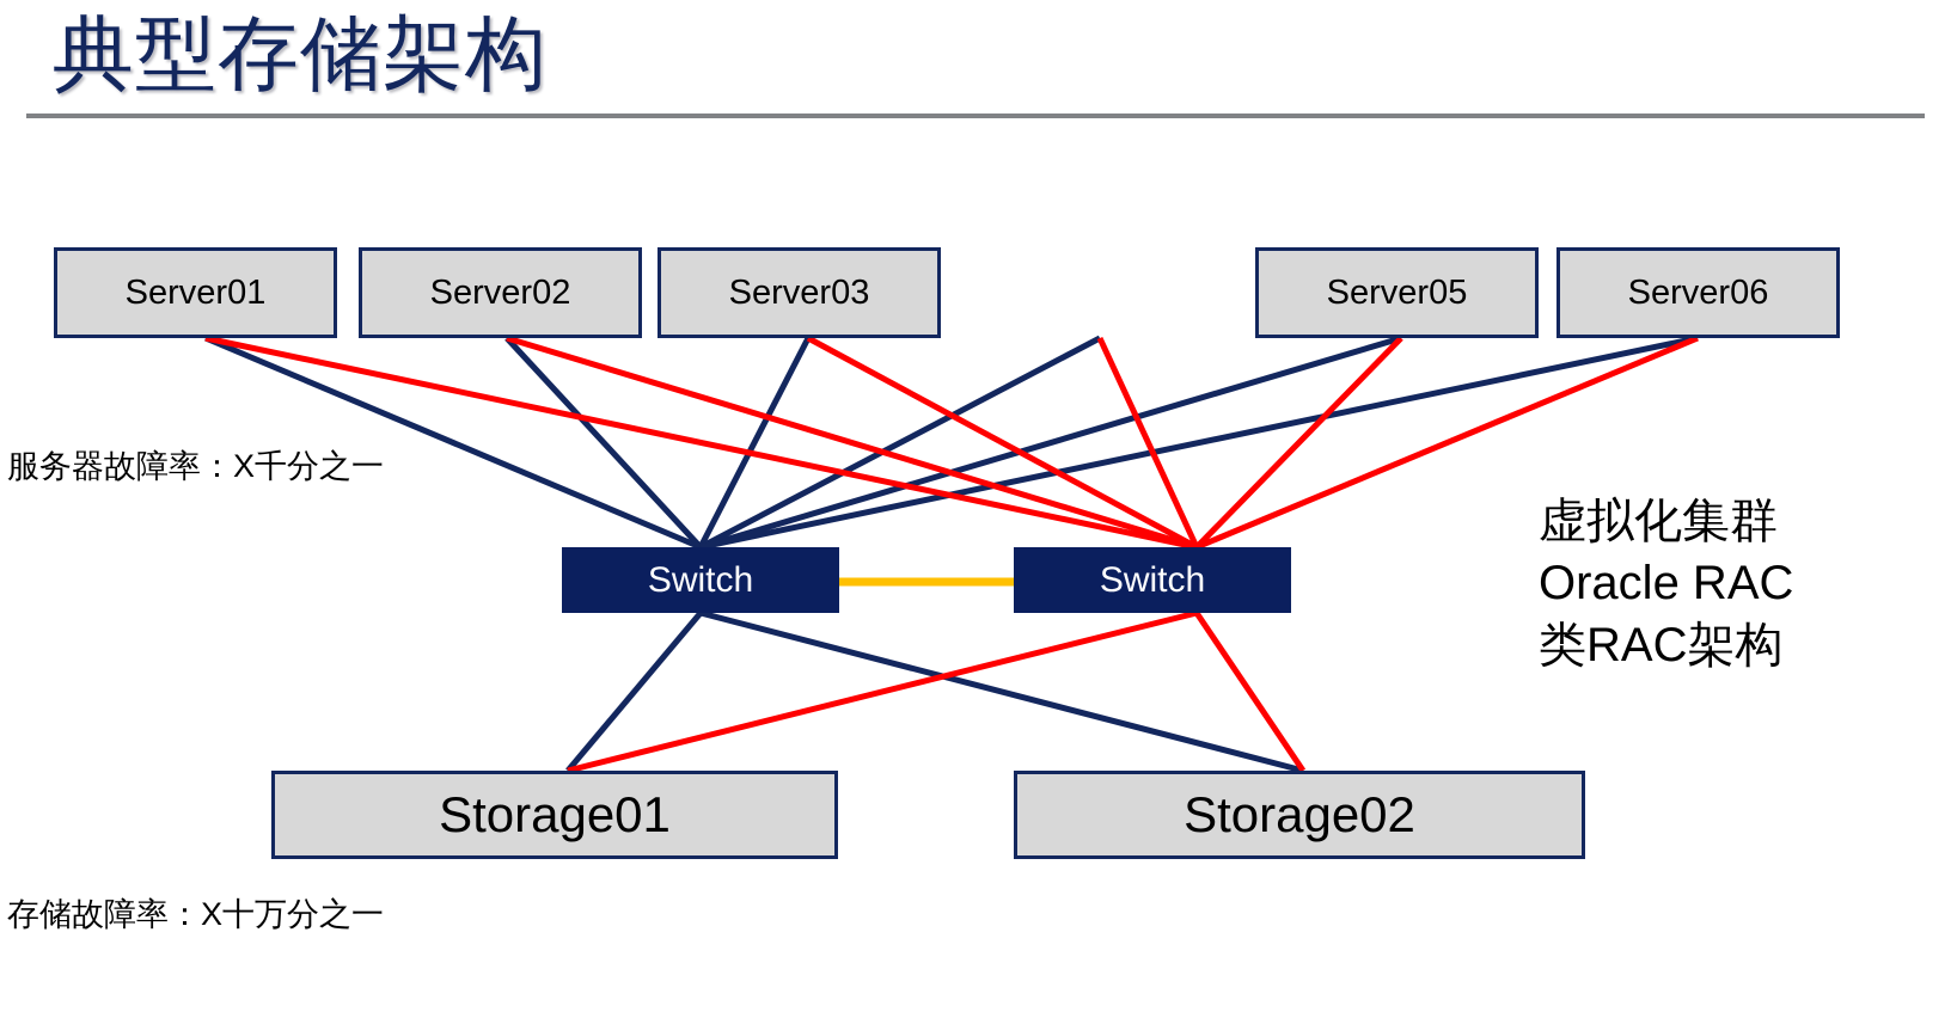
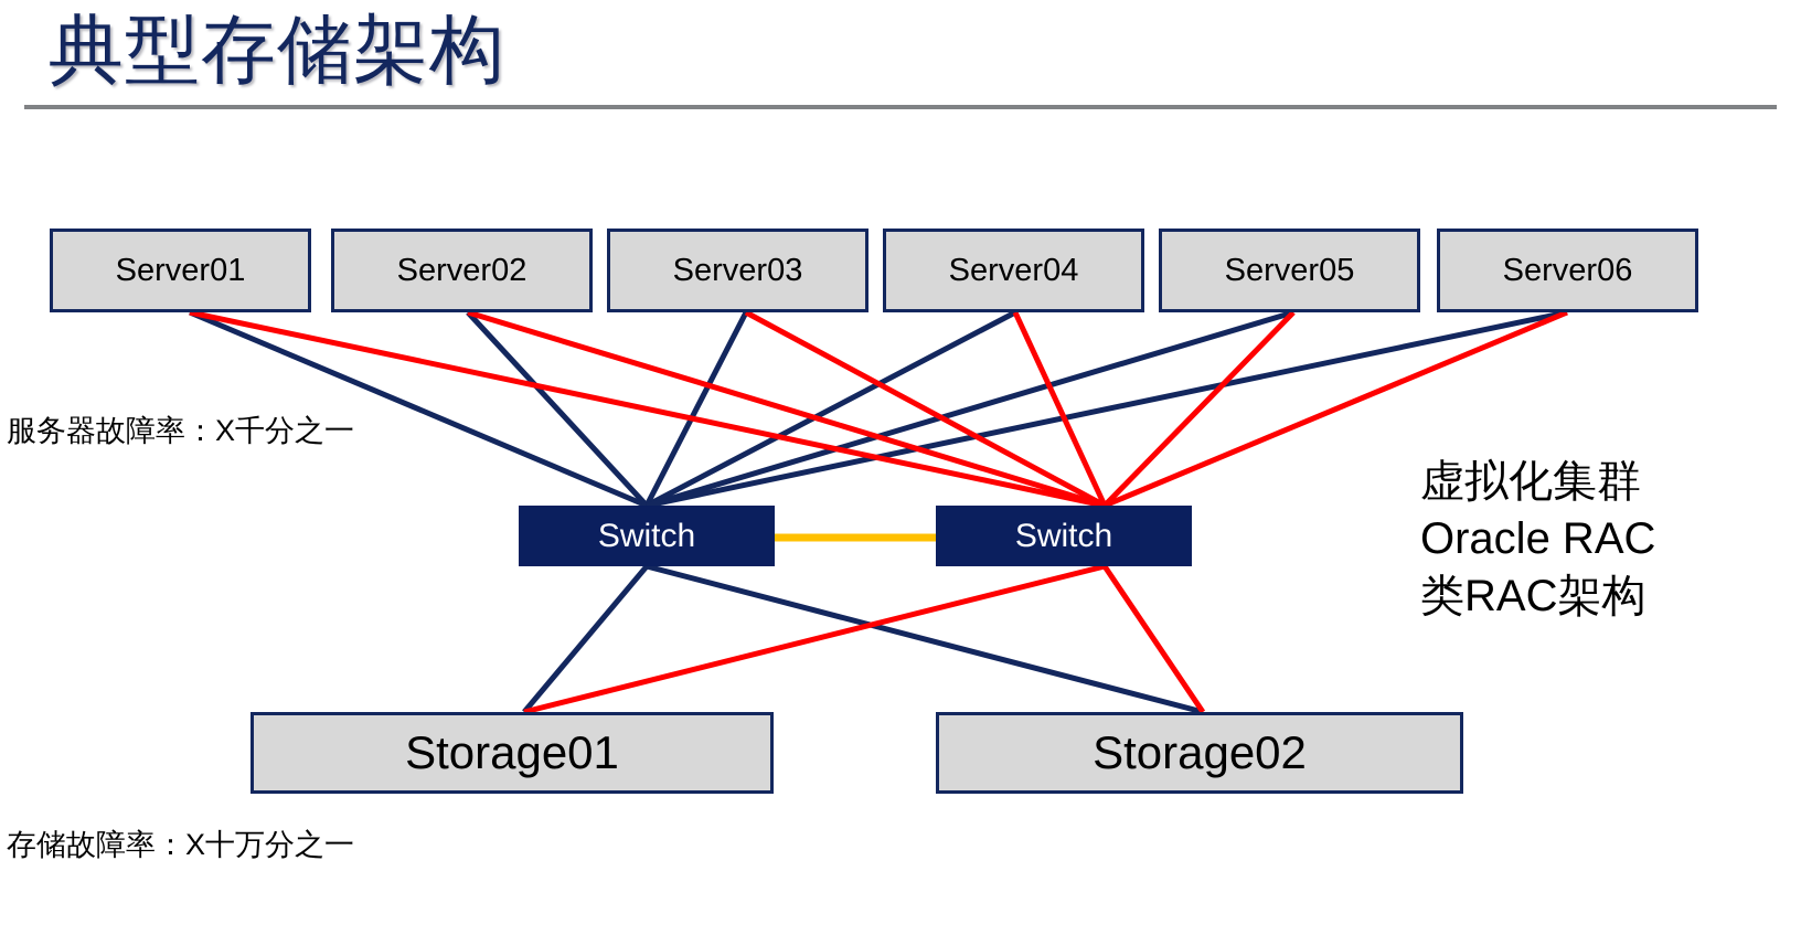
  典型存储架构
  Server01
  Server02
  Server03
+ Server04
  Server05
  Server06
  Switch
  Switch
  Storage01
  Storage02
  服务器故障率：X千分之一
  存储故障率：X十万分之一
  虚拟化集群
  Oracle RAC
  类RAC架构
